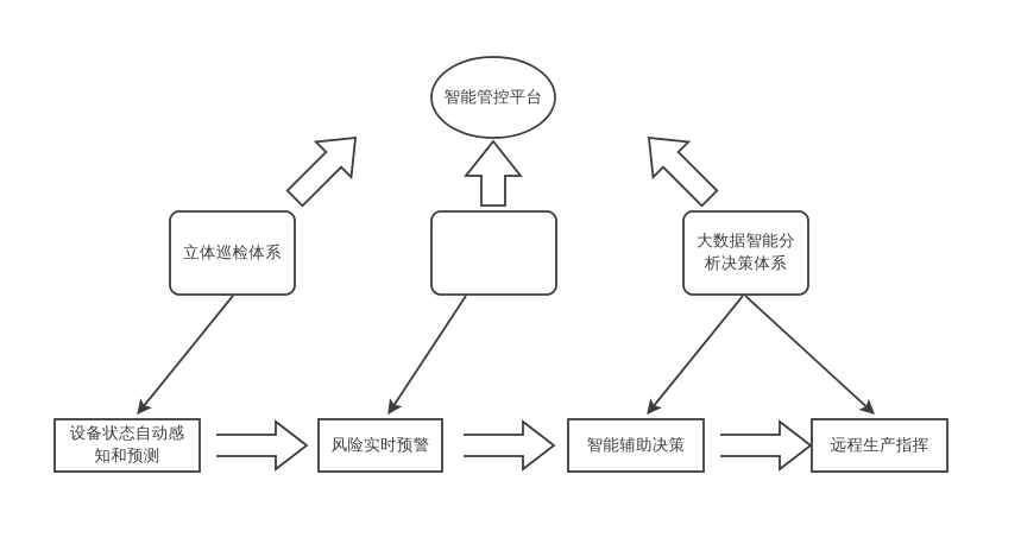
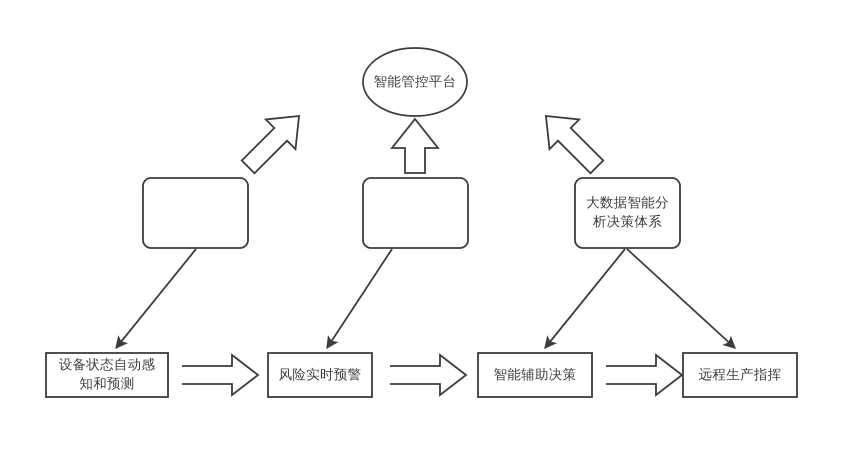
  智能管控平台
- 立体巡检体系
  大数据智能分
  析决策体系
  设备状态自动感
  知和预测
  风险实时预警
  智能辅助决策
  远程生产指挥
